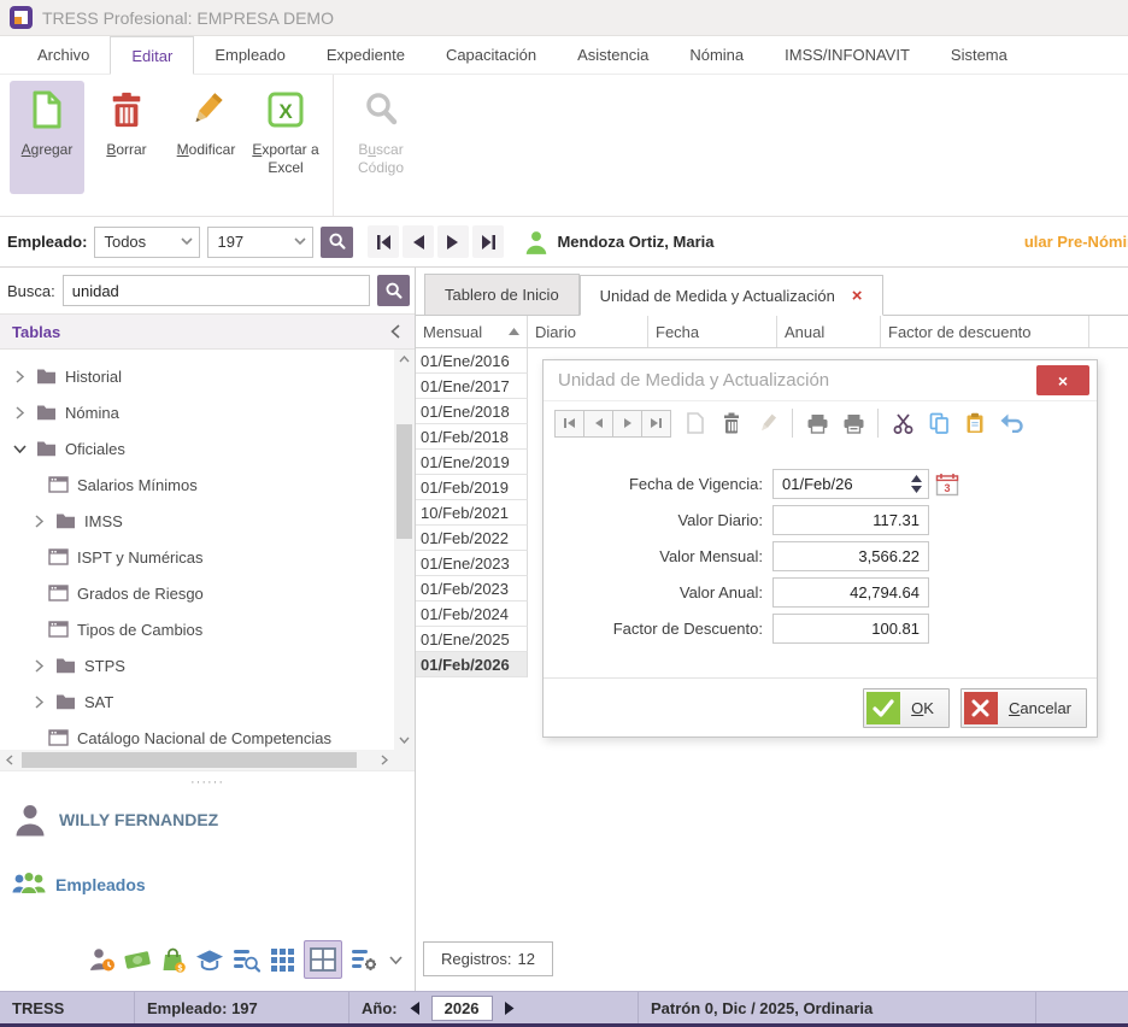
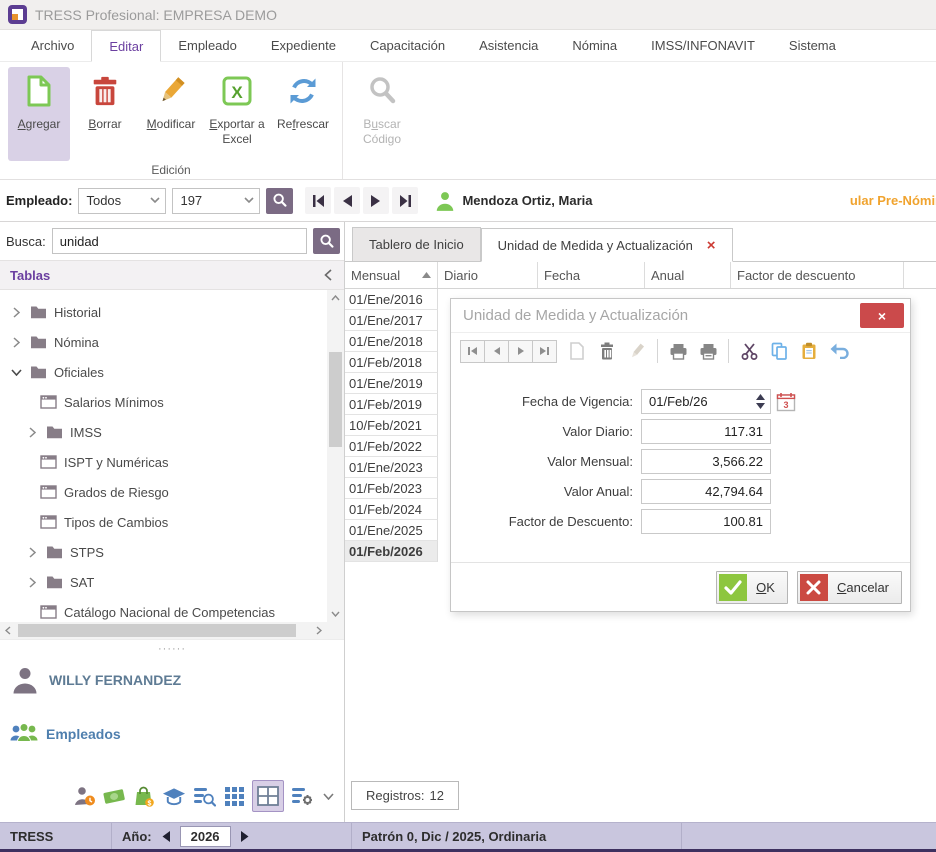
  TRESS Profesional: EMPRESA DEMO
  Archivo
  Editar
  Empleado
  Expediente
  Capacitación
  Asistencia
  Nómina
  IMSS/INFONAVIT
  Sistema
  Agregar
  Borrar
  Modificar
  X
  Exportar a Excel
+ Refrescar
+ Edición
  Buscar Código
  Empleado:
  Todos
  197
  Mendoza Ortiz, Maria
  ular Pre-Nómi
  Busca:
  unidad
  Tablas
  Historial
  Nómina
  Oficiales
  Salarios Mínimos
  IMSS
  ISPT y Numéricas
  Grados de Riesgo
  Tipos de Cambios
  STPS
  SAT
  Catálogo Nacional de Competencias
  ······
  WILLY FERNANDEZ
  Empleados
  Tablero de Inicio
  Unidad de Medida y Actualización
  ×
  Mensual
  Diario
  Fecha
  Anual
  Factor de descuento
  01/Ene/2016
  01/Ene/2017
  01/Ene/2018
  01/Feb/2018
  01/Ene/2019
  01/Feb/2019
  10/Feb/2021
  01/Feb/2022
  01/Ene/2023
  01/Feb/2023
  01/Feb/2024
  01/Ene/2025
  01/Feb/2026
  Registros:
  12
  Unidad de Medida y Actualización
  ×
  Fecha de Vigencia:
  01/Feb/26
  3
  Valor Diario:
  117.31
  Valor Mensual:
  3,566.22
  Valor Anual:
  42,794.64
  Factor de Descuento:
  100.81
  OK
  Cancelar
  TRESS
- Empleado: 197
  Año:
  2026
  Patrón 0, Dic / 2025, Ordinaria
